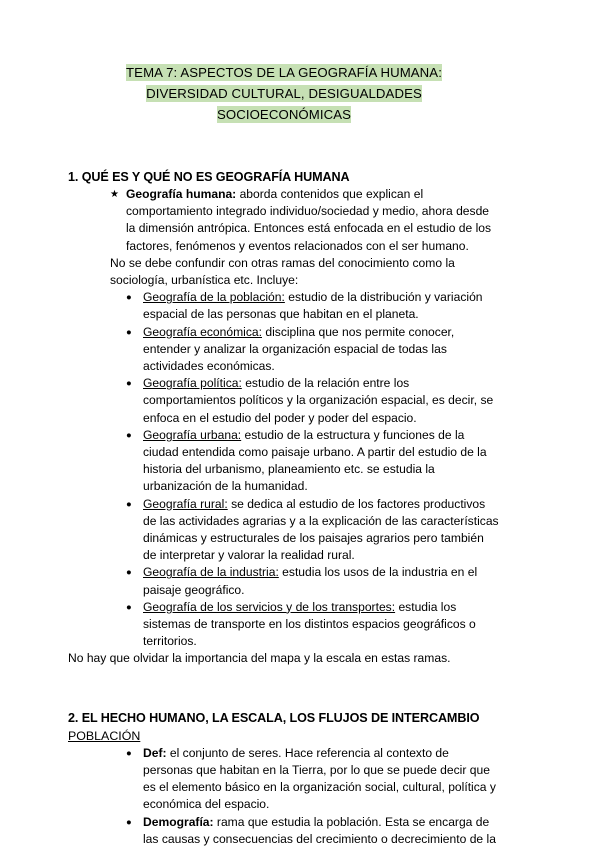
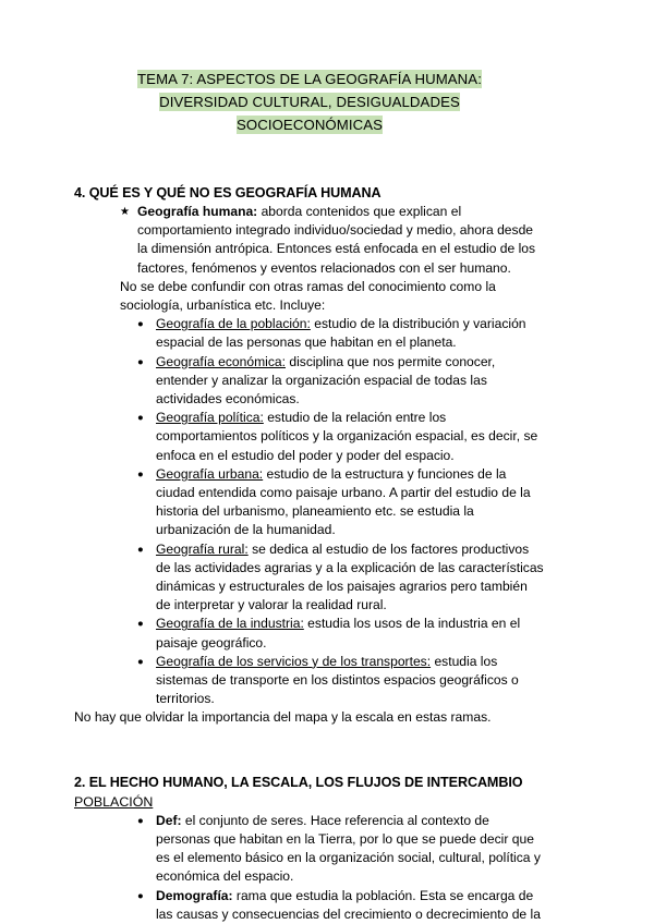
  TEMA 7: ASPECTOS DE LA GEOGRAFÍA HUMANA:
  DIVERSIDAD CULTURAL, DESIGUALDADES
  SOCIOECONÓMICAS
- 1. QUÉ ES Y QUÉ NO ES GEOGRAFÍA HUMANA
+ 4. QUÉ ES Y QUÉ NO ES GEOGRAFÍA HUMANA
  ★
  Geografía humana: aborda contenidos que explican el comportamiento integrado individuo/sociedad y medio, ahora desde la dimensión antrópica. Entonces está enfocada en el estudio de los factores, fenómenos y eventos relacionados con el ser humano.
  No se debe confundir con otras ramas del conocimiento como la sociología, urbanística etc. Incluye:
  ●
  Geografía de la población: estudio de la distribución y variación espacial de las personas que habitan en el planeta.
  ●
  Geografía económica: disciplina que nos permite conocer, entender y analizar la organización espacial de todas las actividades económicas.
  ●
  Geografía política: estudio de la relación entre los comportamientos políticos y la organización espacial, es decir, se enfoca en el estudio del poder y poder del espacio.
  ●
  Geografía urbana: estudio de la estructura y funciones de la ciudad entendida como paisaje urbano. A partir del estudio de la historia del urbanismo, planeamiento etc. se estudia la urbanización de la humanidad.
  ●
  Geografía rural: se dedica al estudio de los factores productivos de las actividades agrarias y a la explicación de las características dinámicas y estructurales de los paisajes agrarios pero también de interpretar y valorar la realidad rural.
  ●
  Geografía de la industria: estudia los usos de la industria en el paisaje geográfico.
  ●
  Geografía de los servicios y de los transportes: estudia los sistemas de transporte en los distintos espacios geográficos o territorios.
  No hay que olvidar la importancia del mapa y la escala en estas ramas.
  2. EL HECHO HUMANO, LA ESCALA, LOS FLUJOS DE INTERCAMBIO
  POBLACIÓN
  ●
  Def: el conjunto de seres. Hace referencia al contexto de personas que habitan en la Tierra, por lo que se puede decir que es el elemento básico en la organización social, cultural, política y económica del espacio.
  ●
  Demografía: rama que estudia la población. Esta se encarga de las causas y consecuencias del crecimiento o decrecimiento de la
